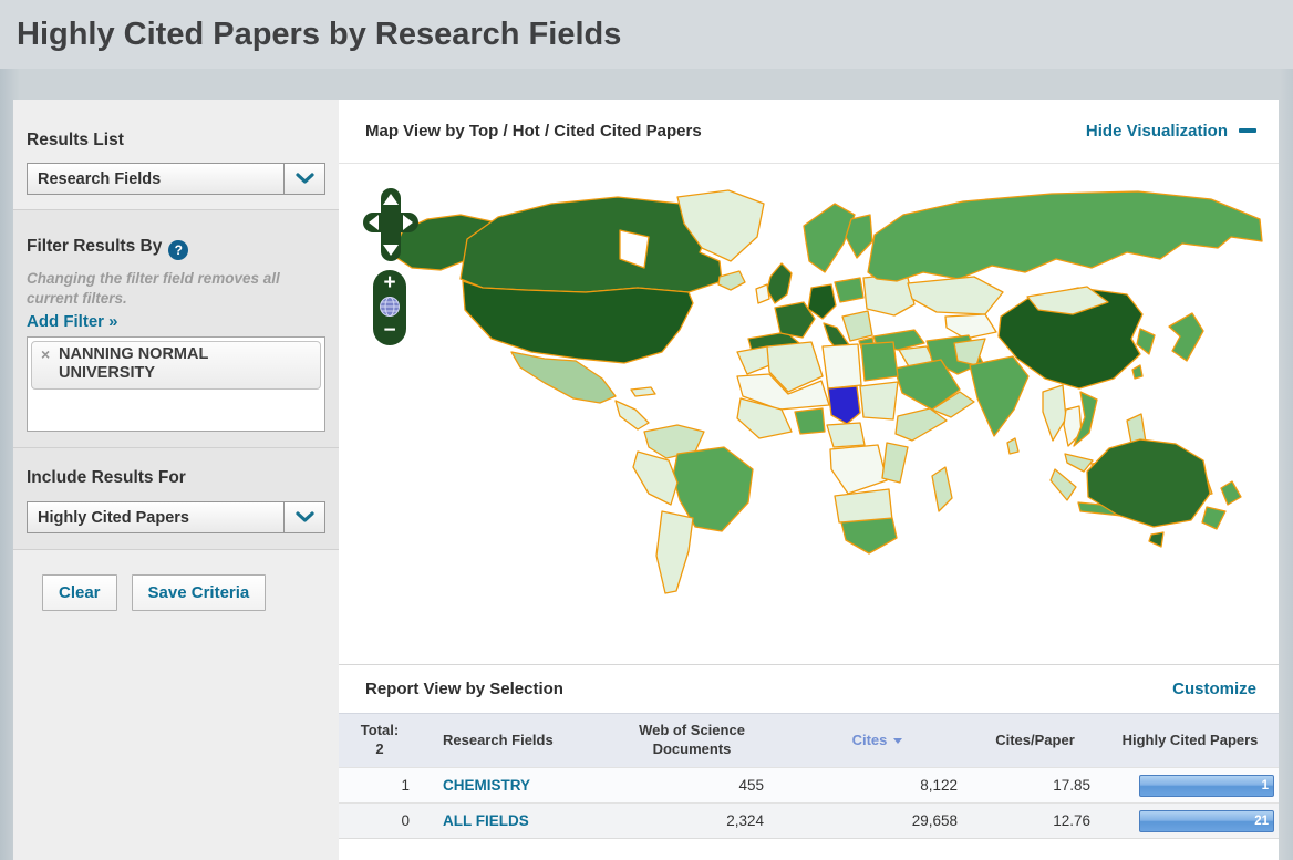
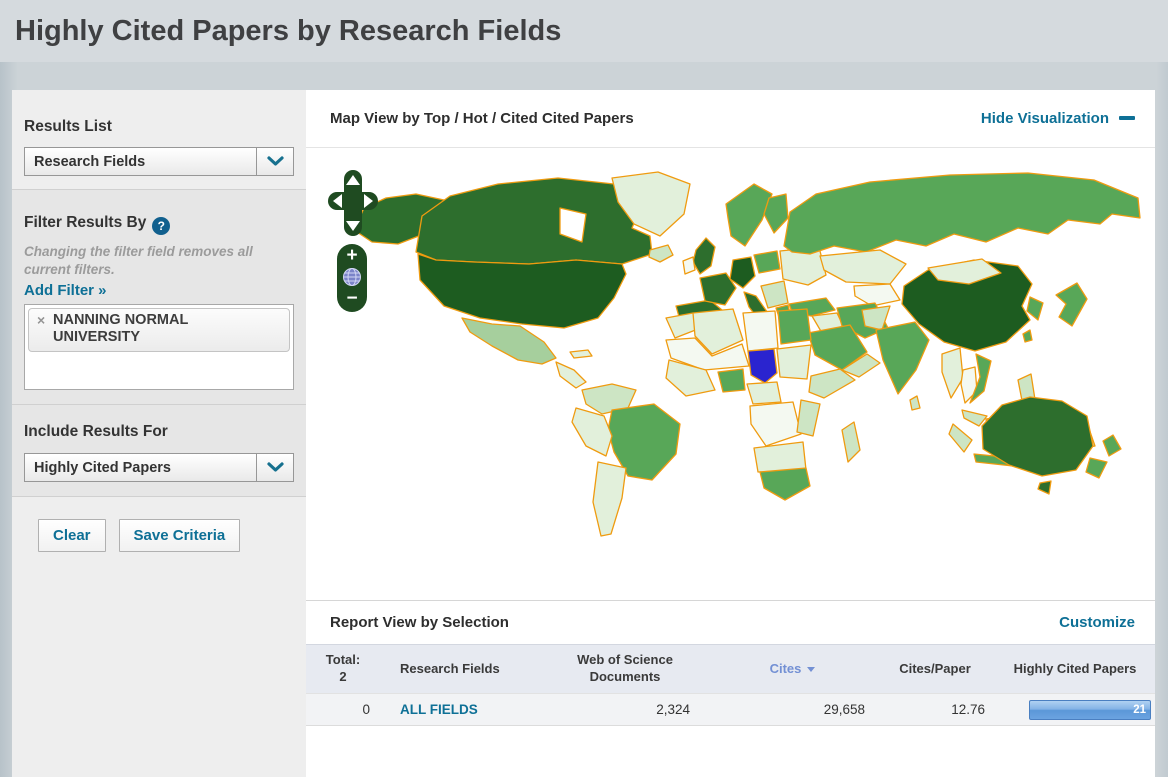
  Highly Cited Papers by Research Fields
  Results List
  Research Fields
  Filter Results By ?
  Changing the filter field removes all current filters.
  Add Filter »
  ×
  NANNING NORMAL UNIVERSITY
  Include Results For
  Highly Cited Papers
  Clear
  Save Criteria
  Map View by Top / Hot / Cited Cited Papers
  Hide Visualization
  +
  −
  Report View by Selection
  Customize
  Total: 2	Research Fields	Web of Science Documents	Cites	Cites/Paper	Highly Cited Papers
- 1	CHEMISTRY	455	8,122	17.85	1
  0	ALL FIELDS	2,324	29,658	12.76	21
